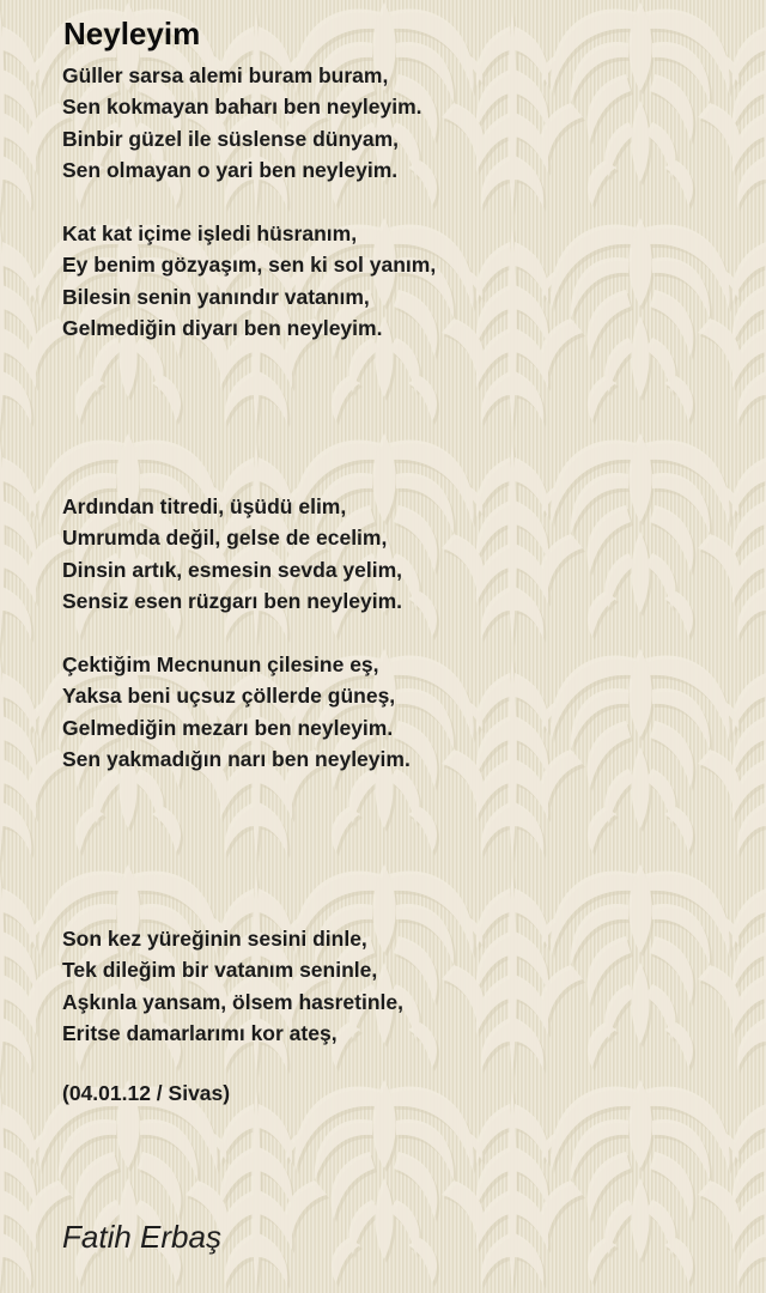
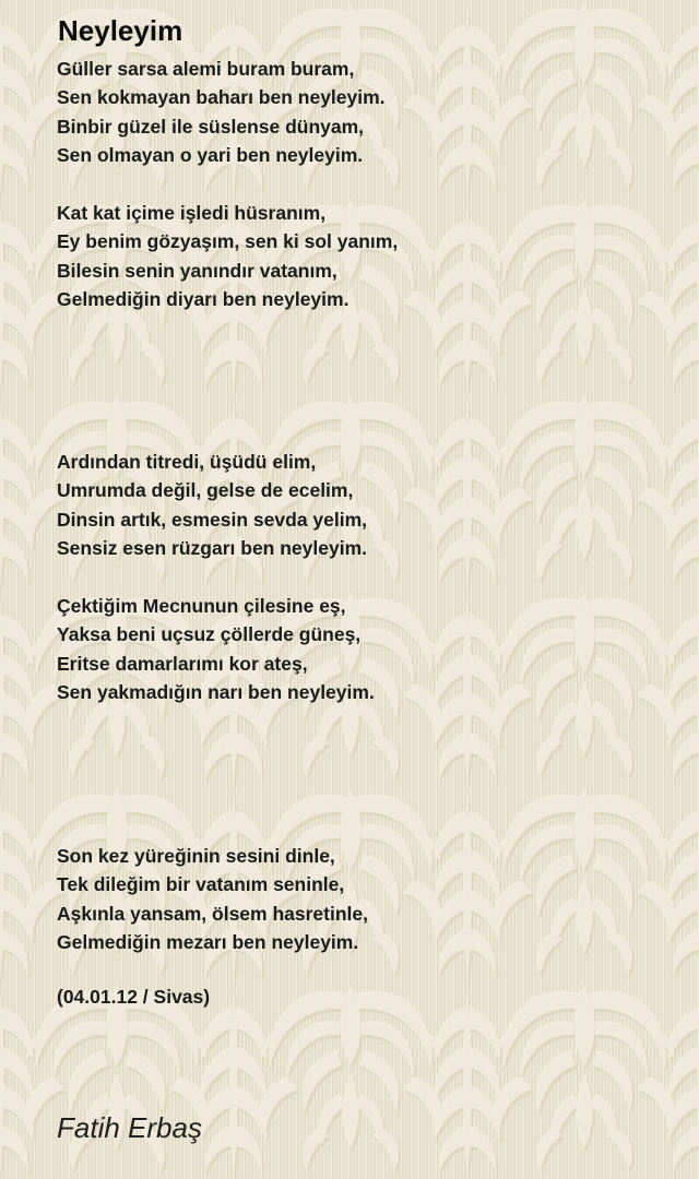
  Neyleyim
  Güller sarsa alemi buram buram,
  Sen kokmayan baharı ben neyleyim.
  Binbir güzel ile süslense dünyam,
  Sen olmayan o yari ben neyleyim.
  Kat kat içime işledi hüsranım,
  Ey benim gözyaşım, sen ki sol yanım,
  Bilesin senin yanındır vatanım,
  Gelmediğin diyarı ben neyleyim.
  Ardından titredi, üşüdü elim,
  Umrumda değil, gelse de ecelim,
  Dinsin artık, esmesin sevda yelim,
  Sensiz esen rüzgarı ben neyleyim.
  Çektiğim Mecnunun çilesine eş,
  Yaksa beni uçsuz çöllerde güneş,
- Gelmediğin mezarı ben neyleyim.
+ Eritse damarlarımı kor ateş,
  Sen yakmadığın narı ben neyleyim.
  Son kez yüreğinin sesini dinle,
  Tek dileğim bir vatanım seninle,
  Aşkınla yansam, ölsem hasretinle,
- Eritse damarlarımı kor ateş,
+ Gelmediğin mezarı ben neyleyim.
  (04.01.12 / Sivas)
  Fatih Erbaş
